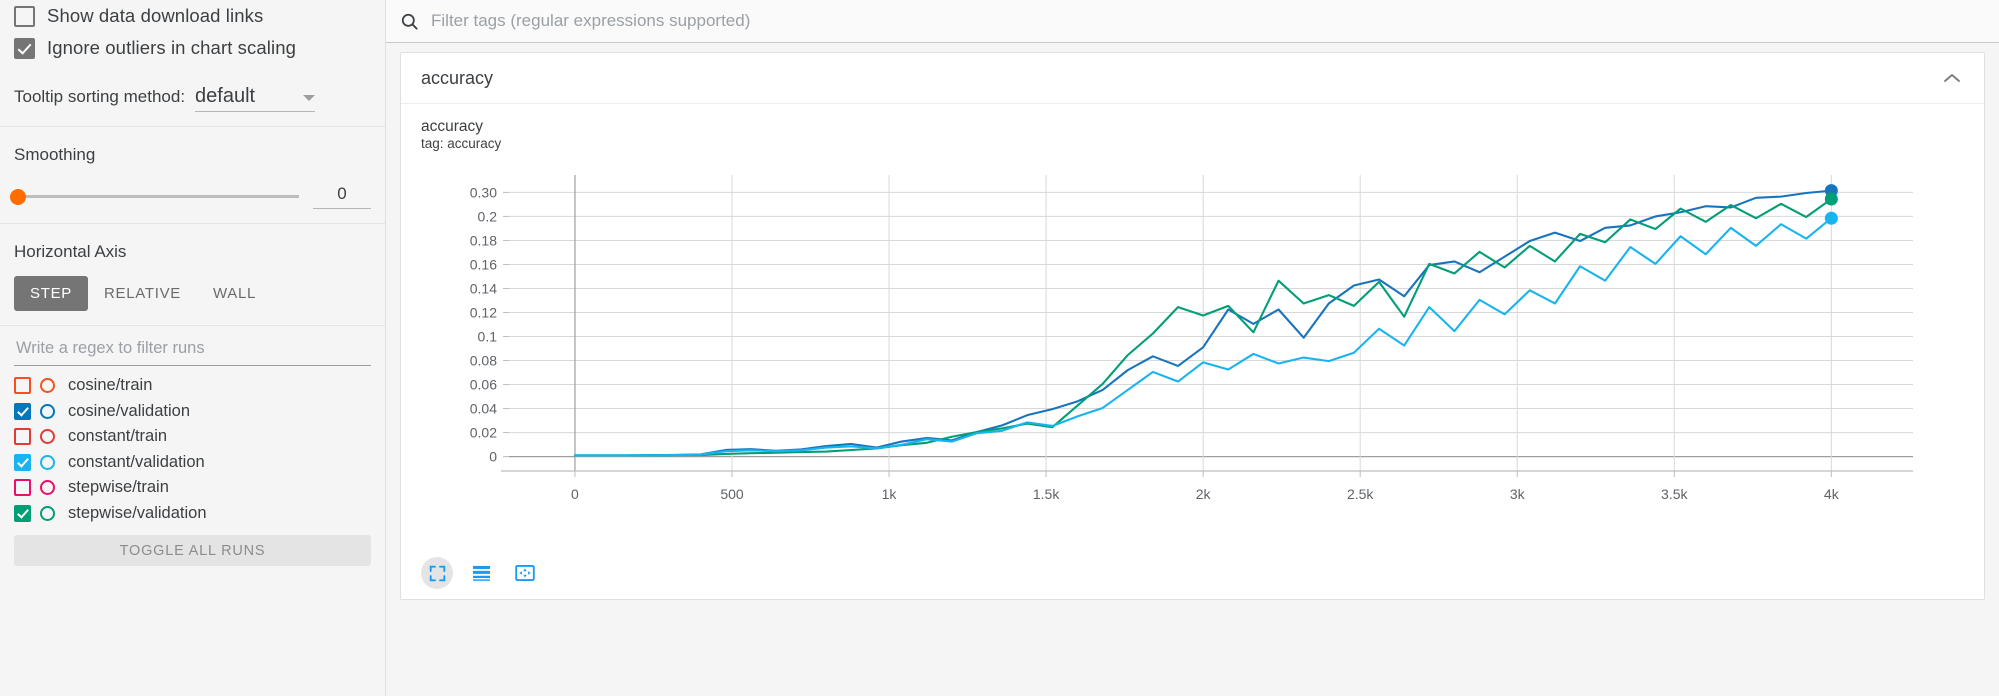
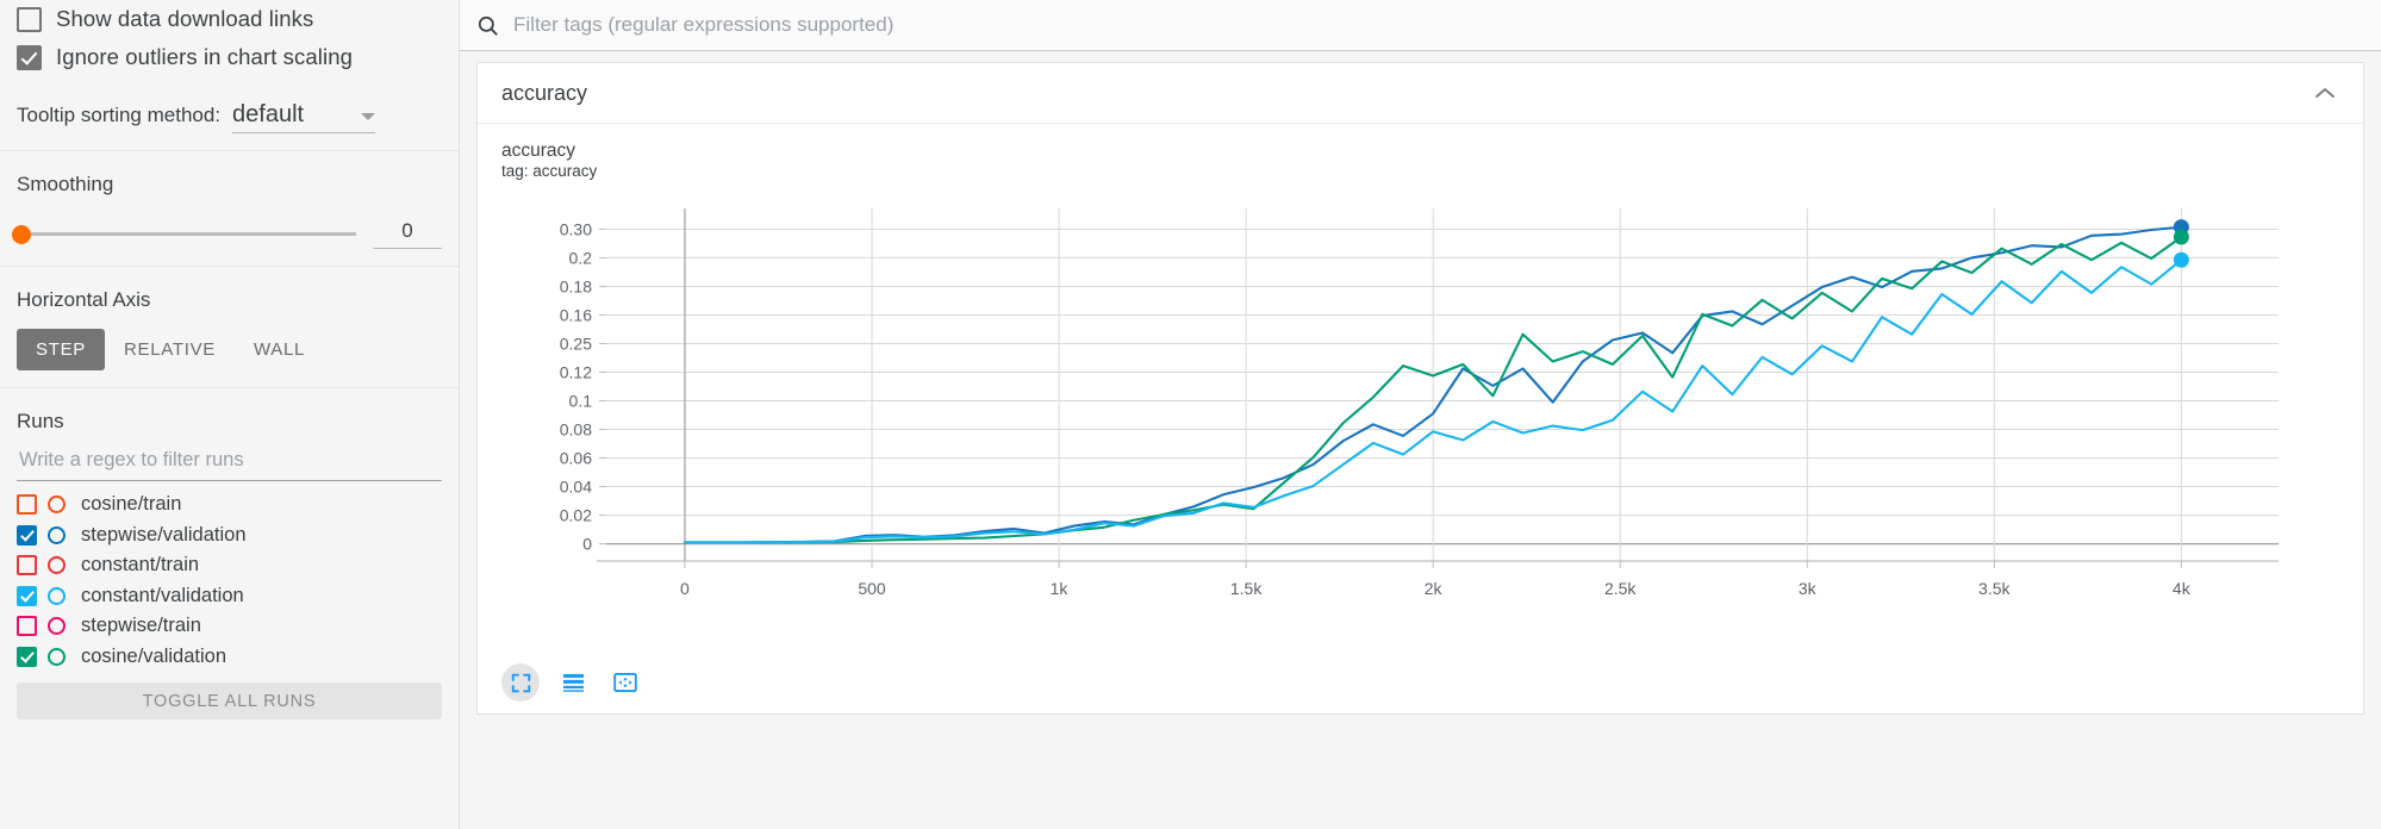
  Show data download links
  Ignore outliers in chart scaling
  Tooltip sorting method:
  default
  Smoothing
  0
  Horizontal Axis
  STEP
  RELATIVE
  WALL
+ Runs
  Write a regex to filter runs
  cosine/train
- cosine/validation
+ stepwise/validation
  constant/train
  constant/validation
  stepwise/train
- stepwise/validation
+ cosine/validation
  TOGGLE ALL RUNS
  Filter tags (regular expressions supported)
  accuracy
  accuracy
  tag: accuracy
  0
  0.02
  0.04
  0.06
  0.08
  0.1
  0.12
- 0.14
+ 0.25
  0.16
  0.18
  0.2
  0.30
  0
  500
  1k
  1.5k
  2k
  2.5k
  3k
  3.5k
  4k
